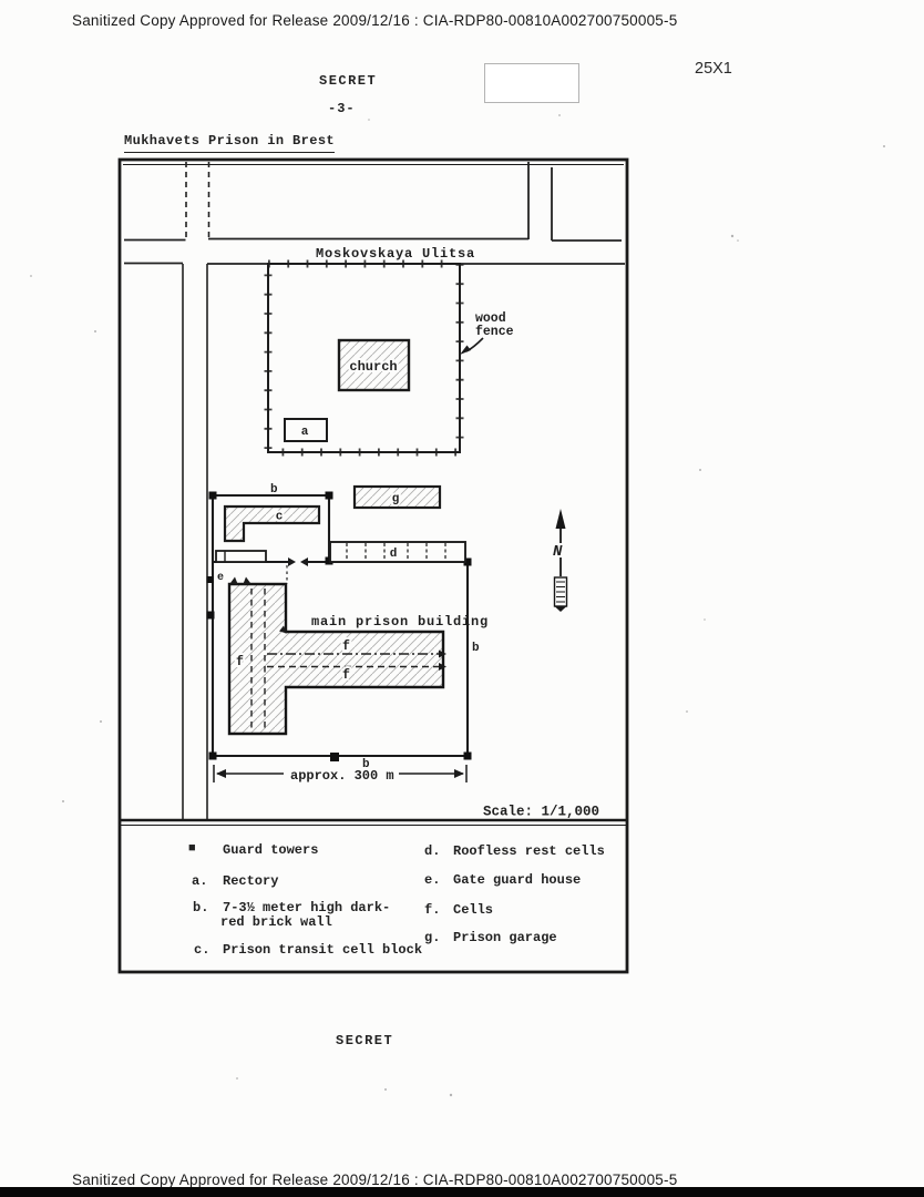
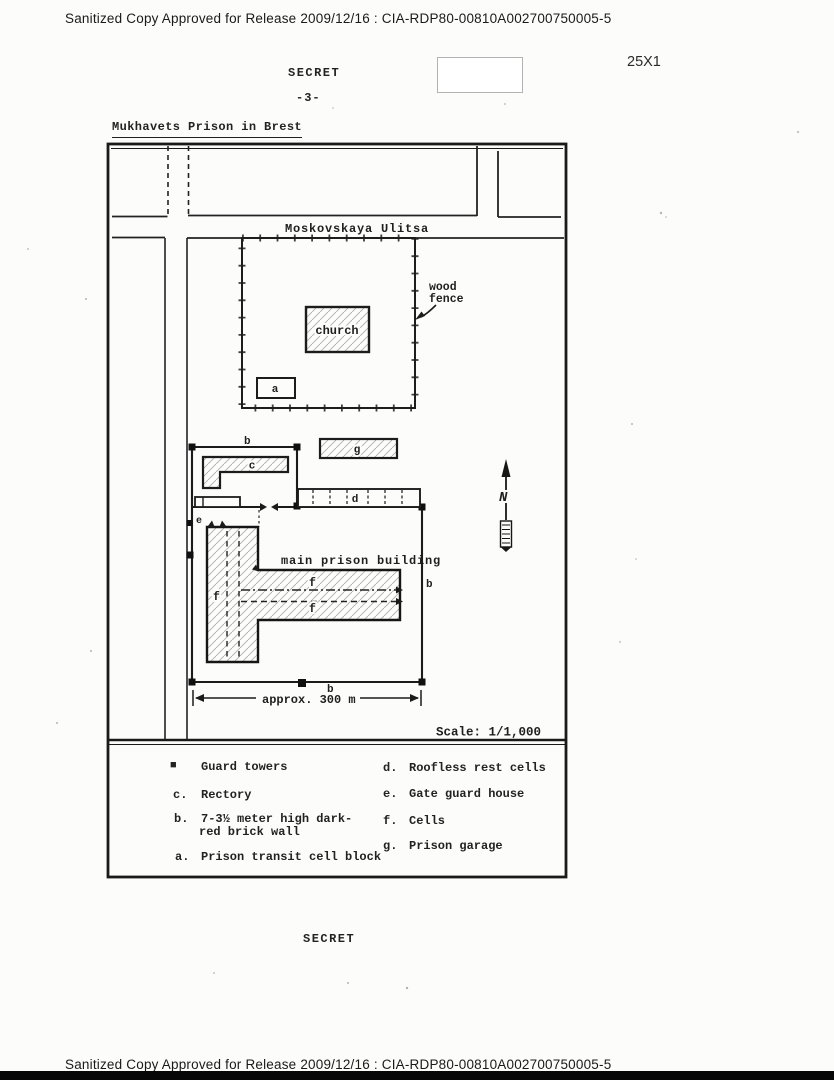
  Sanitized Copy Approved for Release 2009/12/16 : CIA-RDP80-00810A002700750005
  SECRET
  -3-
  25X1
  Mukhavets Prison in Brest
  Moskovskaya Ulitsa
  church
  a
  wood
  fence
  c
  g
  d
  e
  b
  b
  b
  main prison building
  f
  f
  f
  N
  approx. 300 m
  Scale: 1/1,000
  ■
  Guard towers
- a.
+ c.
  Rectory
  b.
  7-3½ meter high dark-
  red brick wall
- c.
+ a.
  Prison transit cell block
  d.
  Roofless rest cells
  e.
  Gate guard house
  f.
  Cells
  g.
  Prison garage
  SECRET
  Sanitized Copy Approved for Release 2009/12/16 : CIA-RDP80-00810A002700750005-5
